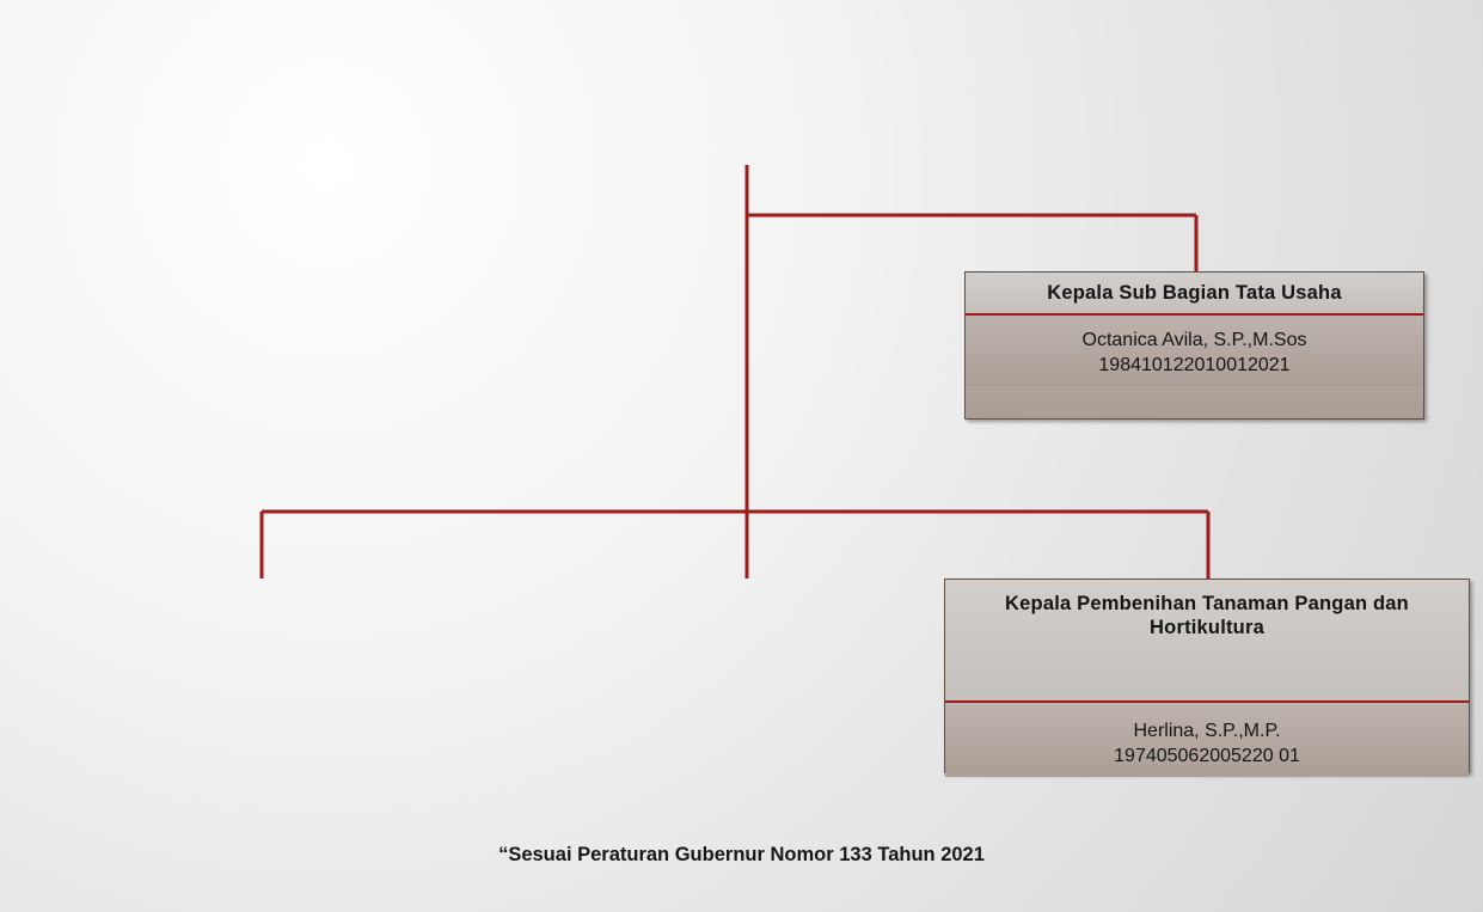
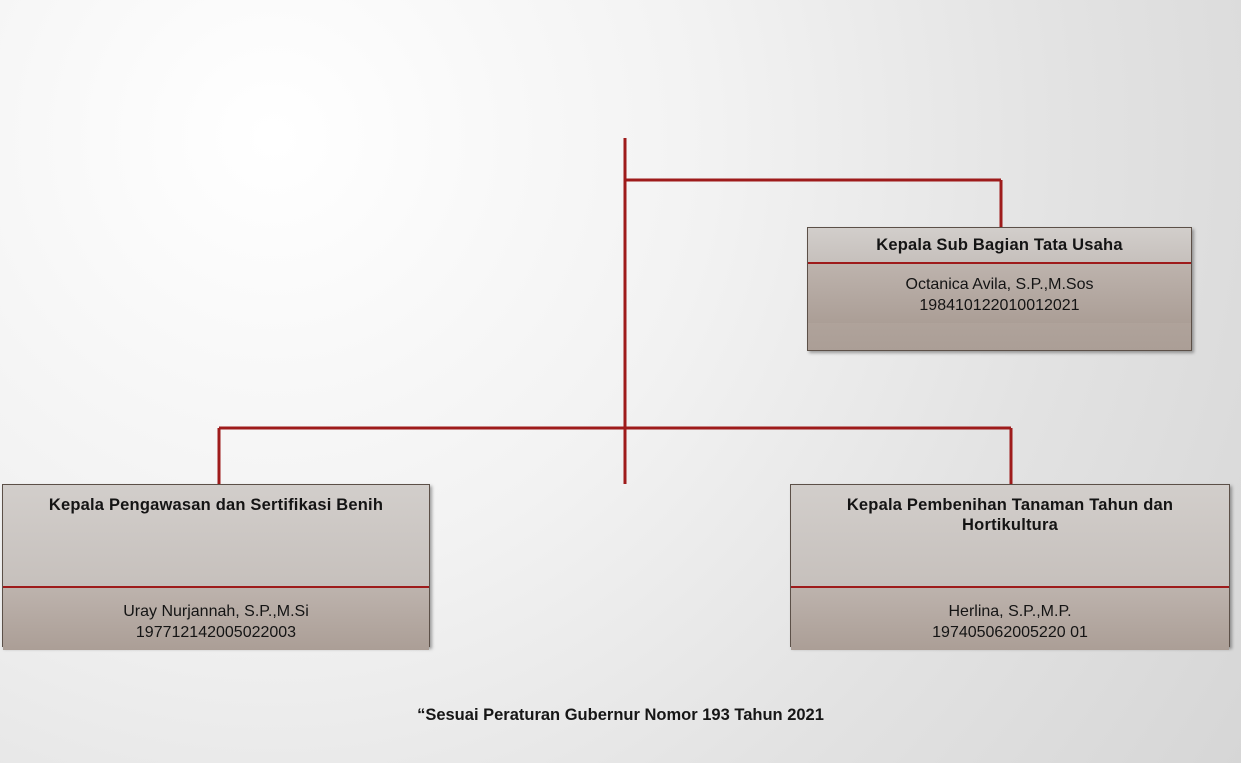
  Kepala Sub Bagian Tata Usaha
  Octanica Avila, S.P.,M.Sos
  198410122010012021
+ Kepala Pengawasan dan Sertifikasi Benih
+ Uray Nurjannah, S.P.,M.Si
+ 197712142005022003
- Kepala Pembenihan Tanaman Pangan dan Hortikultura
+ Kepala Pembenihan Tanaman Tahun dan Hortikultura
  Herlina, S.P.,M.P.
  197405062005220 01
- “Sesuai Peraturan Gubernur Nomor 133 Tahun 2021
+ “Sesuai Peraturan Gubernur Nomor 193 Tahun 2021
